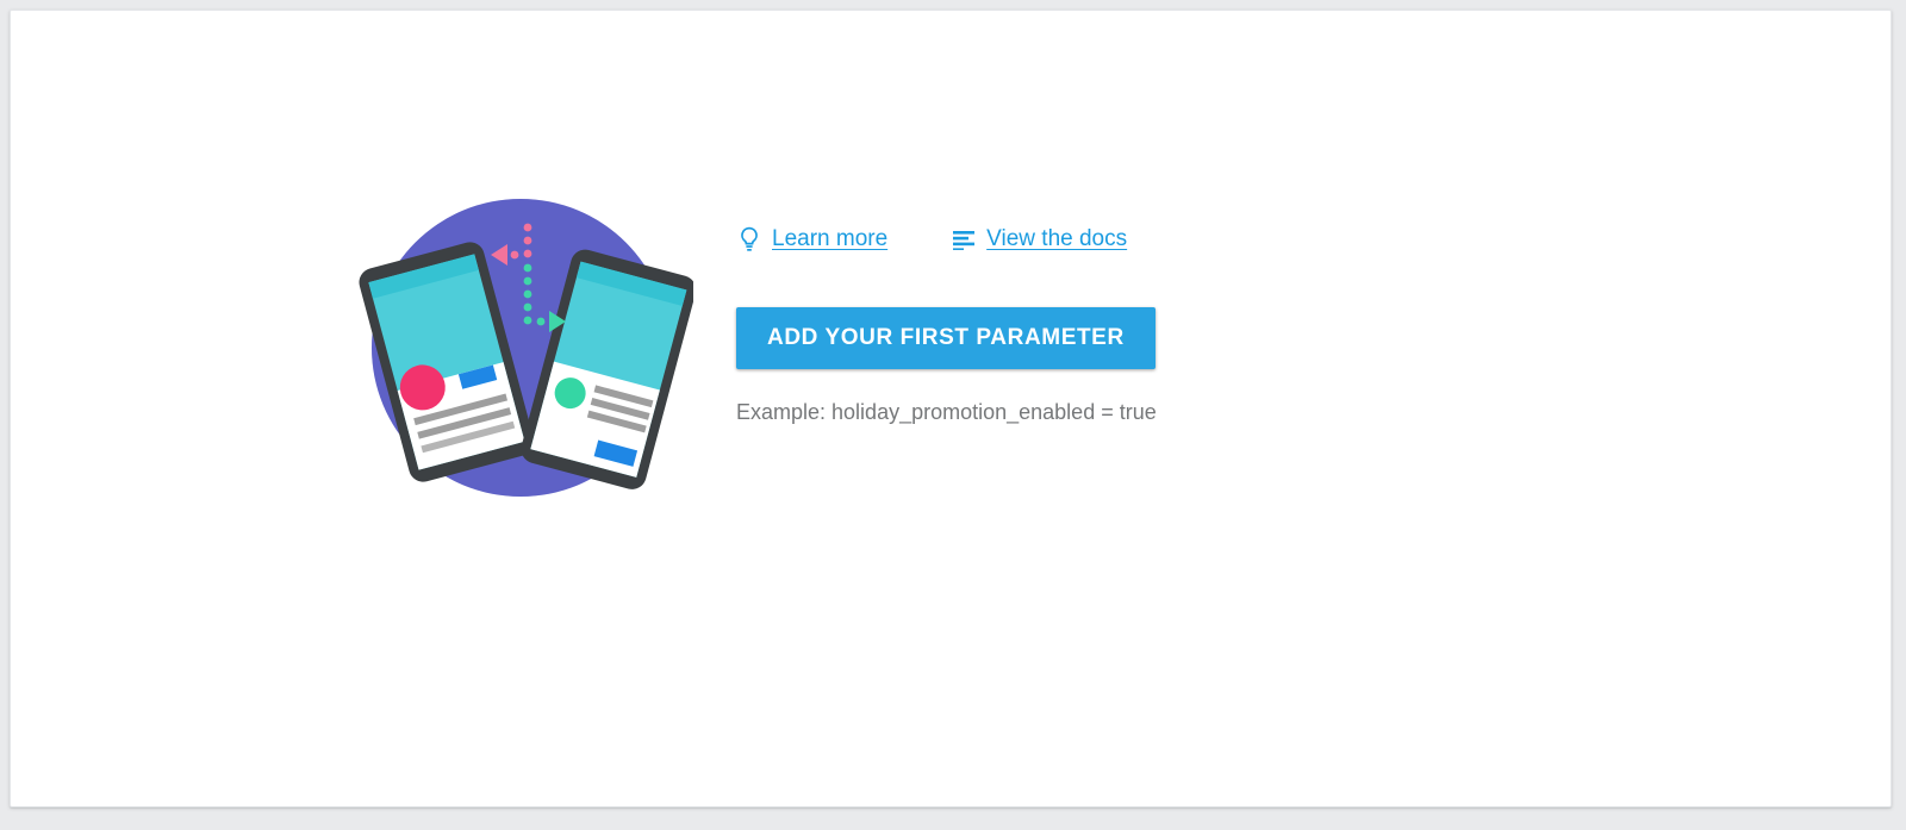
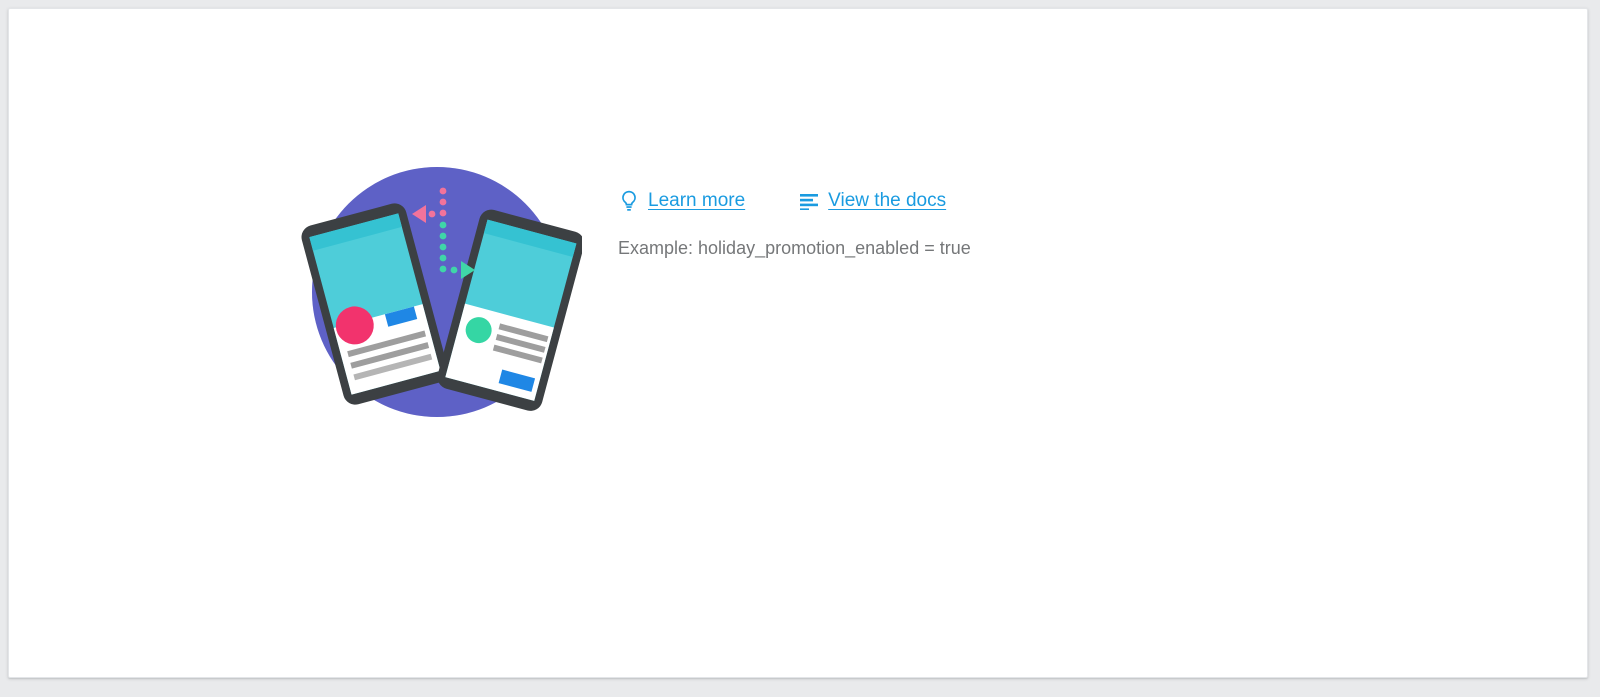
  Learn more
  View the docs
- ADD YOUR FIRST PARAMETER
  Example: holiday_promotion_enabled = true
